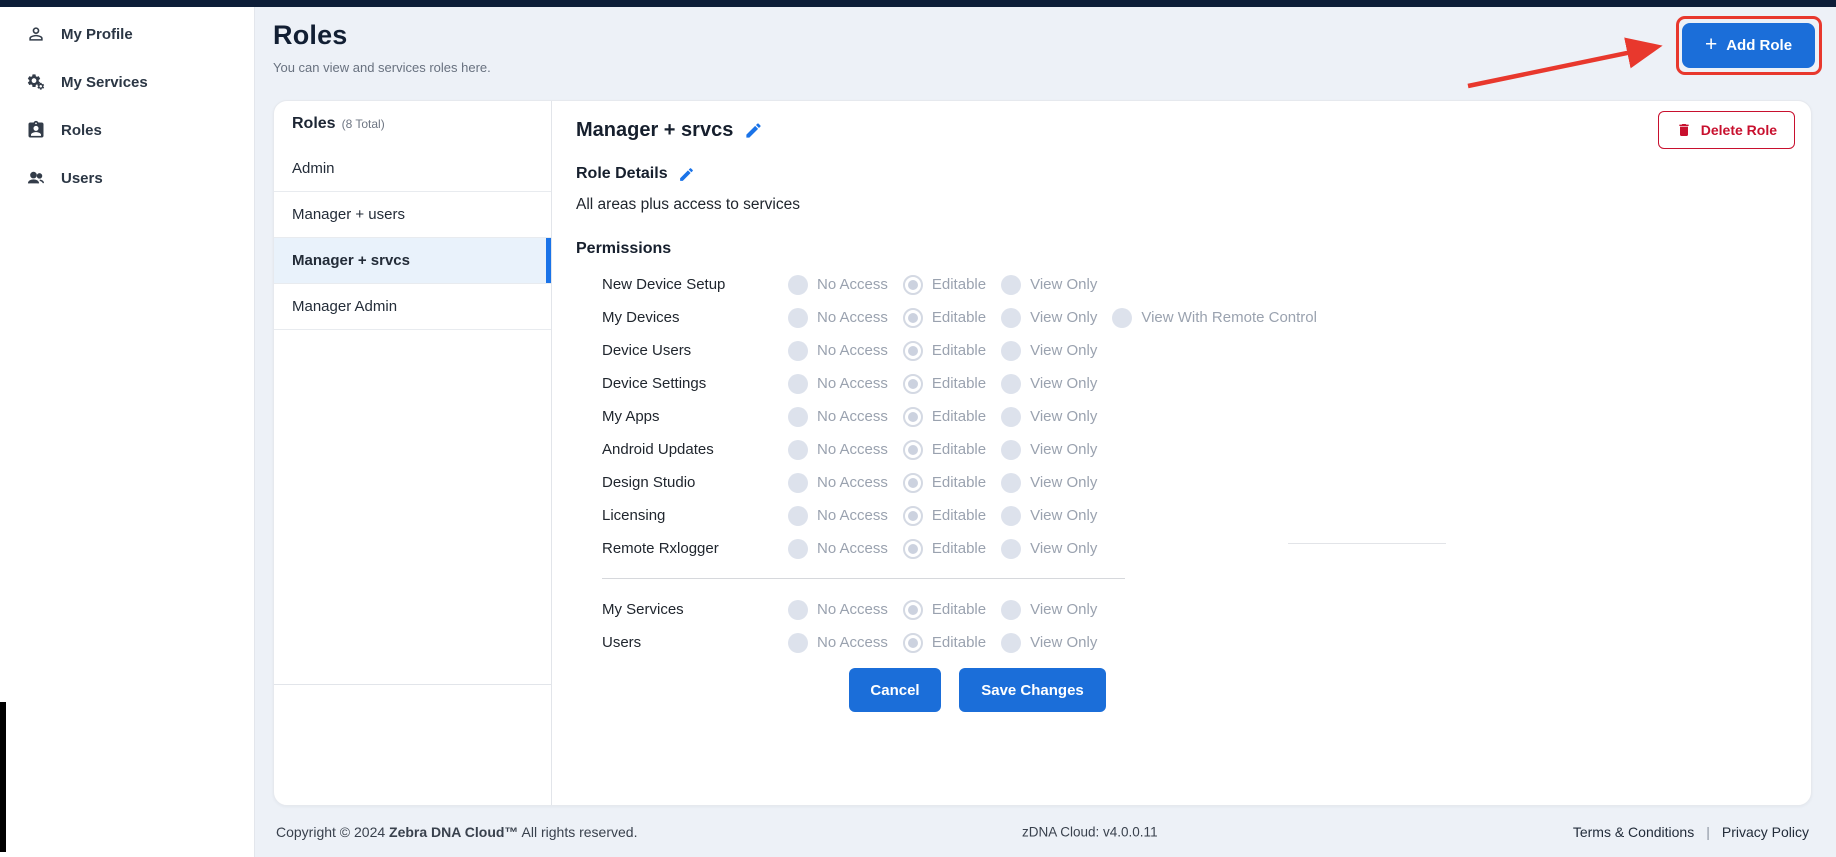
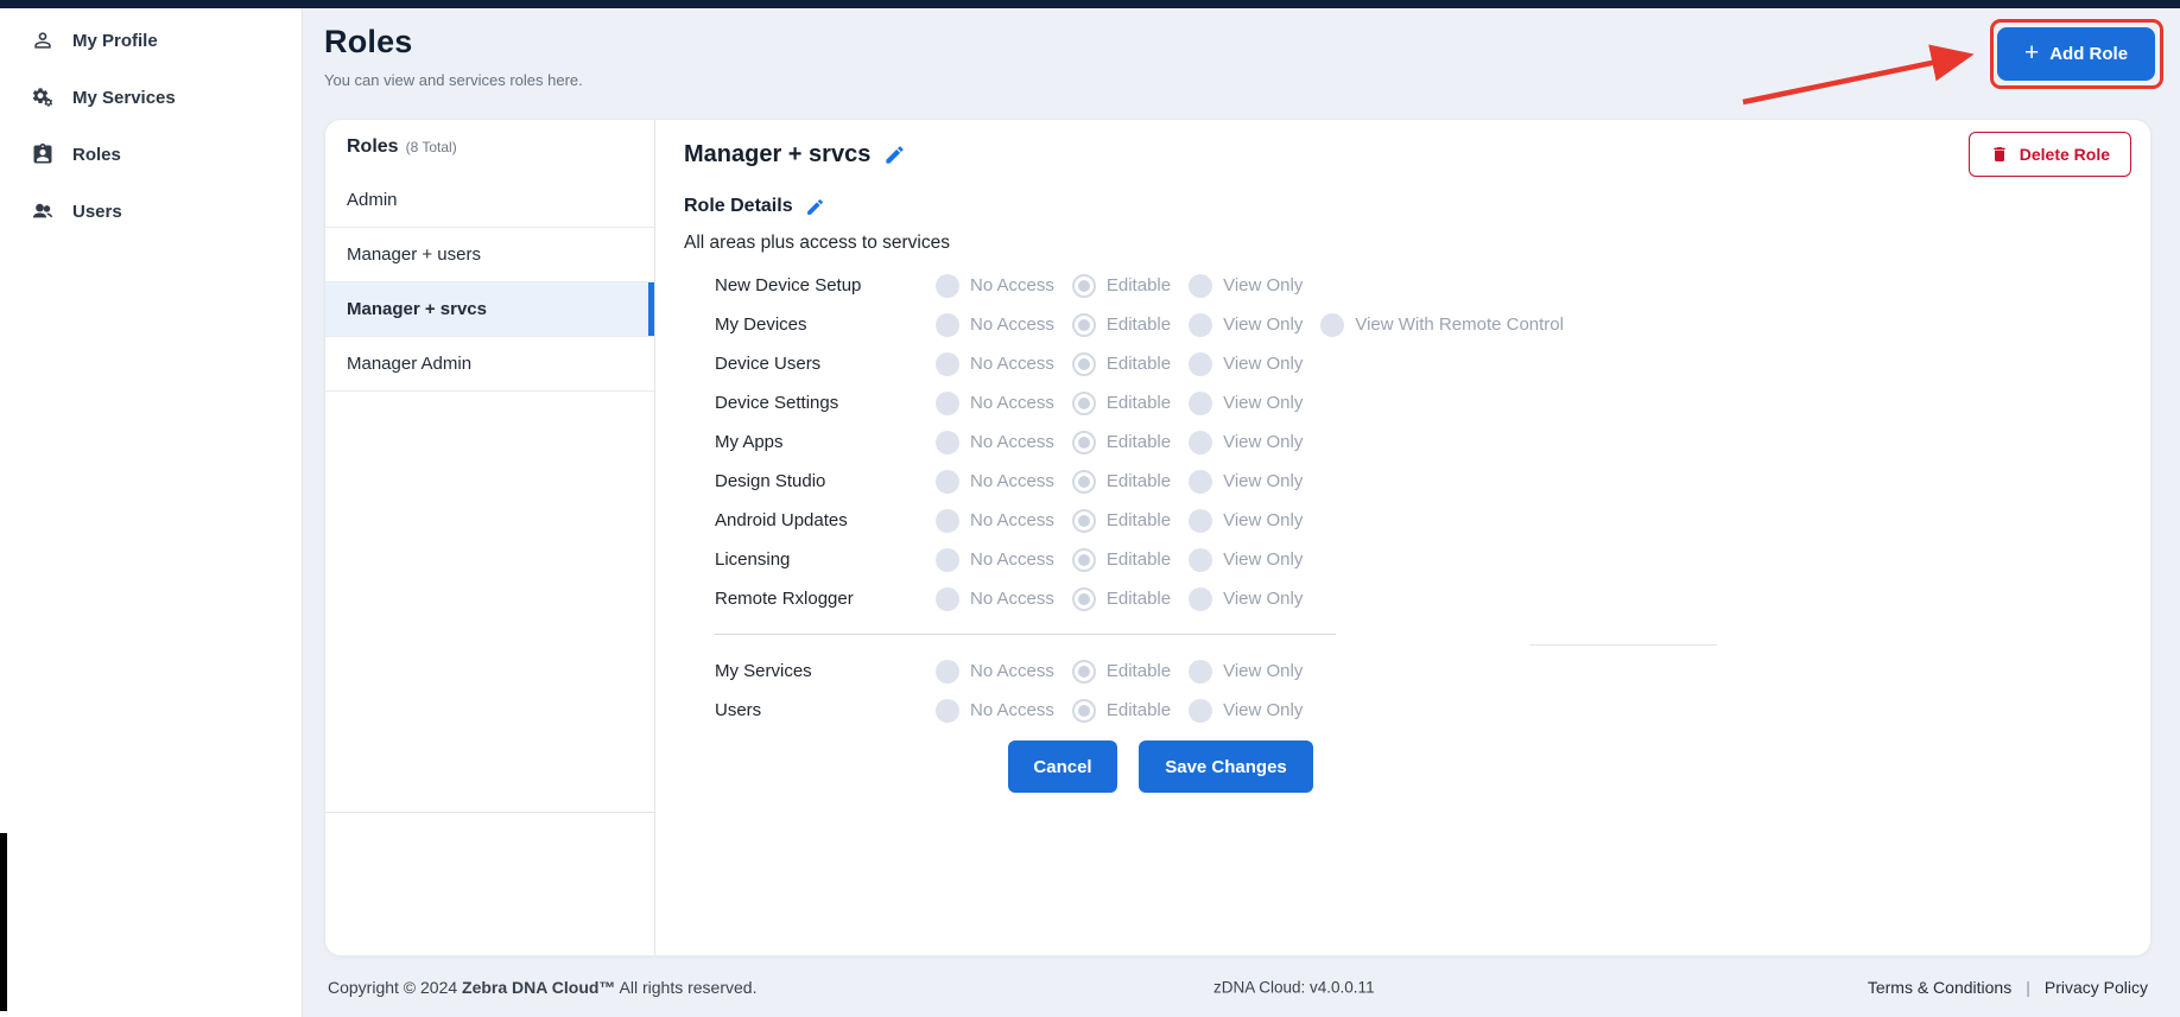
  My Profile
  My Services
  Roles
  Users
  Roles
  You can view and services roles here.
  +
  Add Role
  Roles
  (8 Total)
  Admin
  Manager + users
  Manager + srvcs
  Manager Admin
  Manager + srvcs
  Delete Role
  Role Details
  All areas plus access to services
- Permissions
  New Device Setup
  No Access
  Editable
  View Only
  My Devices
  No Access
  Editable
  View Only
  View With Remote Control
  Device Users
  No Access
  Editable
  View Only
  Device Settings
  No Access
  Editable
  View Only
  My Apps
  No Access
  Editable
  View Only
- Android Updates
+ Design Studio
  No Access
  Editable
  View Only
- Design Studio
+ Android Updates
  No Access
  Editable
  View Only
  Licensing
  No Access
  Editable
  View Only
  Remote Rxlogger
  No Access
  Editable
  View Only
  My Services
  No Access
  Editable
  View Only
  Users
  No Access
  Editable
  View Only
  Cancel
  Save Changes
  Copyright © 2024 Zebra DNA Cloud™ All rights reserved.
  zDNA Cloud: v4.0.0.11
  Terms & Conditions
  |
  Privacy Policy
